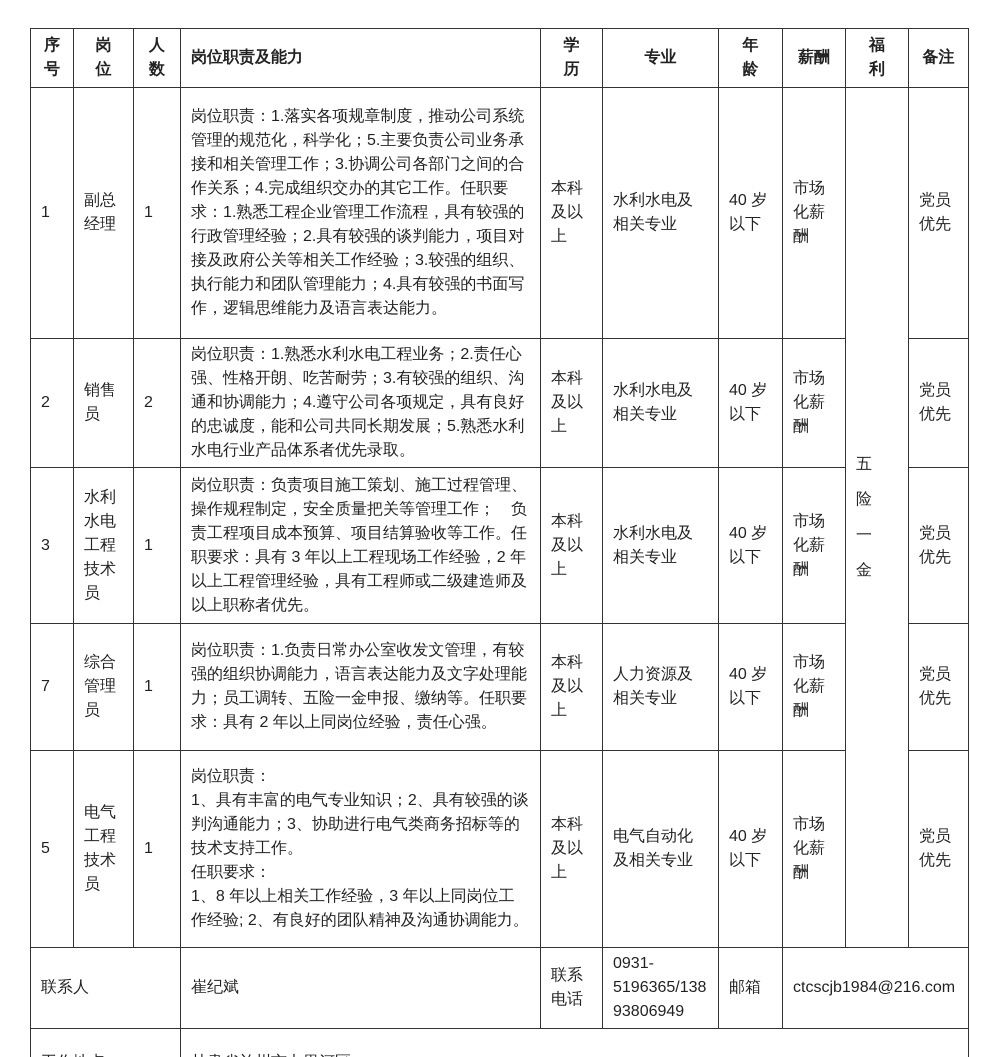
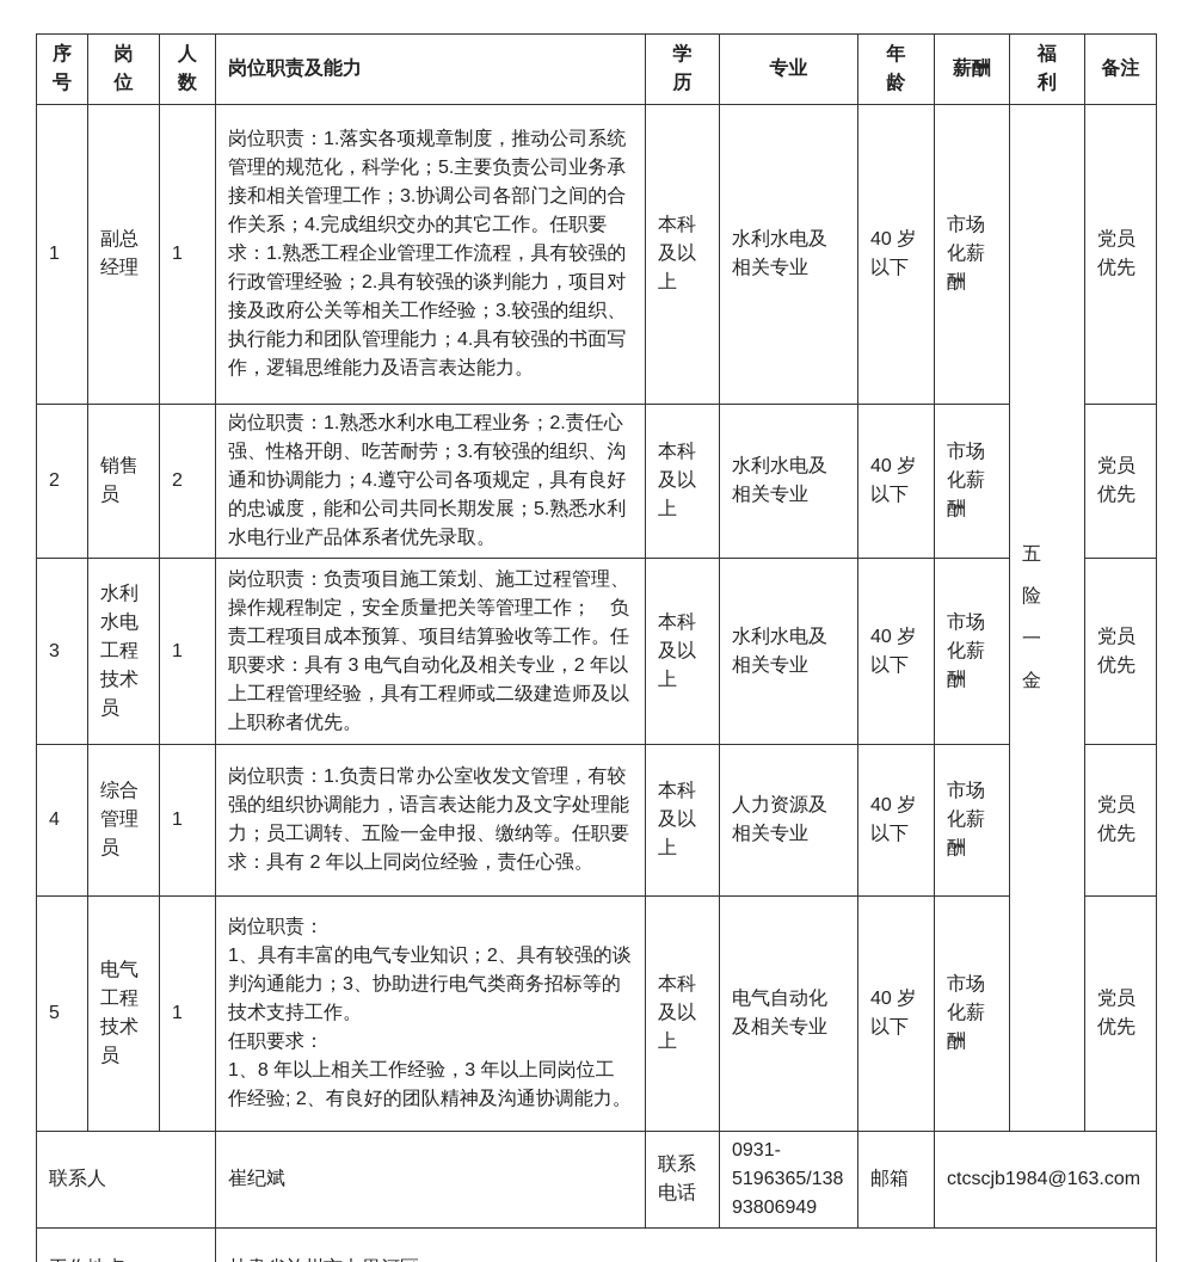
  序 号	岗 位	人 数	岗位职责及能力	学 历	专业	年 龄	薪酬	福 利	备注
  1	副总经理	1	岗位职责：1.落实各项规章制度，推动公司系统管理的规范化，科学化；5.主要负责公司业务承接和相关管理工作；3.协调公司各部门之间的合作关系；4.完成组织交办的其它工作。任职要求：1.熟悉工程企业管理工作流程，具有较强的行政管理经验；2.具有较强的谈判能力，项目对接及政府公关等相关工作经验；3.较强的组织、执行能力和团队管理能力；4.具有较强的书面写作，逻辑思维能力及语言表达能力。	本科及以上	水利水电及相关专业	40 岁以下	市场化薪酬	五险一金	党员优先
  2	销售员	2	岗位职责：1.熟悉水利水电工程业务；2.责任心强、性格开朗、吃苦耐劳；3.有较强的组织、沟通和协调能力；4.遵守公司各项规定，具有良好的忠诚度，能和公司共同长期发展；5.熟悉水利水电行业产品体系者优先录取。	本科及以上	水利水电及相关专业	40 岁以下	市场化薪酬	党员优先
- 3	水利水电工程技术员	1	岗位职责：负责项目施工策划、施工过程管理、操作规程制定，安全质量把关等管理工作； 负责工程项目成本预算、项目结算验收等工作。任职要求：具有 3 年以上工程现场工作经验，2 年以上工程管理经验，具有工程师或二级建造师及以上职称者优先。	本科及以上	水利水电及相关专业	40 岁以下	市场化薪酬	党员优先
+ 3	水利水电工程技术员	1	岗位职责：负责项目施工策划、施工过程管理、操作规程制定，安全质量把关等管理工作； 负责工程项目成本预算、项目结算验收等工作。任职要求：具有 3 电气自动化及相关专业，2 年以上工程管理经验，具有工程师或二级建造师及以上职称者优先。	本科及以上	水利水电及相关专业	40 岁以下	市场化薪酬	党员优先
- 7	综合管理员	1	岗位职责：1.负责日常办公室收发文管理，有较强的组织协调能力，语言表达能力及文字处理能力；员工调转、五险一金申报、缴纳等。任职要求：具有 2 年以上同岗位经验，责任心强。	本科及以上	人力资源及相关专业	40 岁以下	市场化薪酬	党员优先
+ 4	综合管理员	1	岗位职责：1.负责日常办公室收发文管理，有较强的组织协调能力，语言表达能力及文字处理能力；员工调转、五险一金申报、缴纳等。任职要求：具有 2 年以上同岗位经验，责任心强。	本科及以上	人力资源及相关专业	40 岁以下	市场化薪酬	党员优先
  5	电气工程技术员	1	岗位职责： 1、具有丰富的电气专业知识；2、具有较强的谈判沟通能力；3、协助进行电气类商务招标等的技术支持工作。 任职要求： 1、8 年以上相关工作经验，3 年以上同岗位工作经验; 2、有良好的团队精神及沟通协调能力。	本科及以上	电气自动化及相关专业	40 岁以下	市场化薪酬	党员优先
- 联系人	崔纪斌	联系电话	0931-5196365/13893806949	邮箱	ctcscjb1984@216.com
+ 联系人	崔纪斌	联系电话	0931-5196365/13893806949	邮箱	ctcscjb1984@163.com
